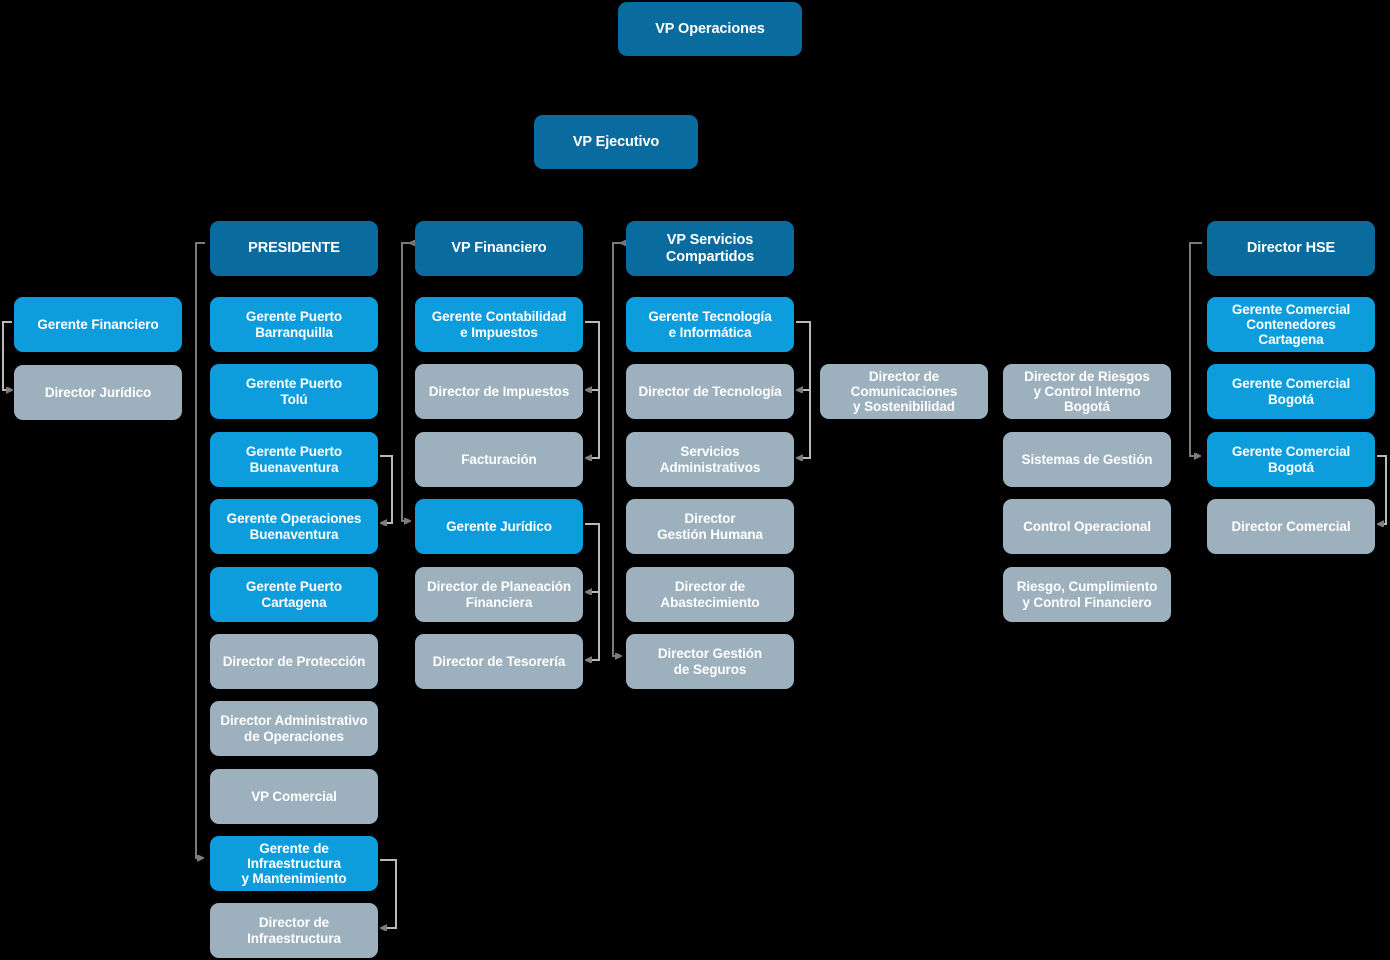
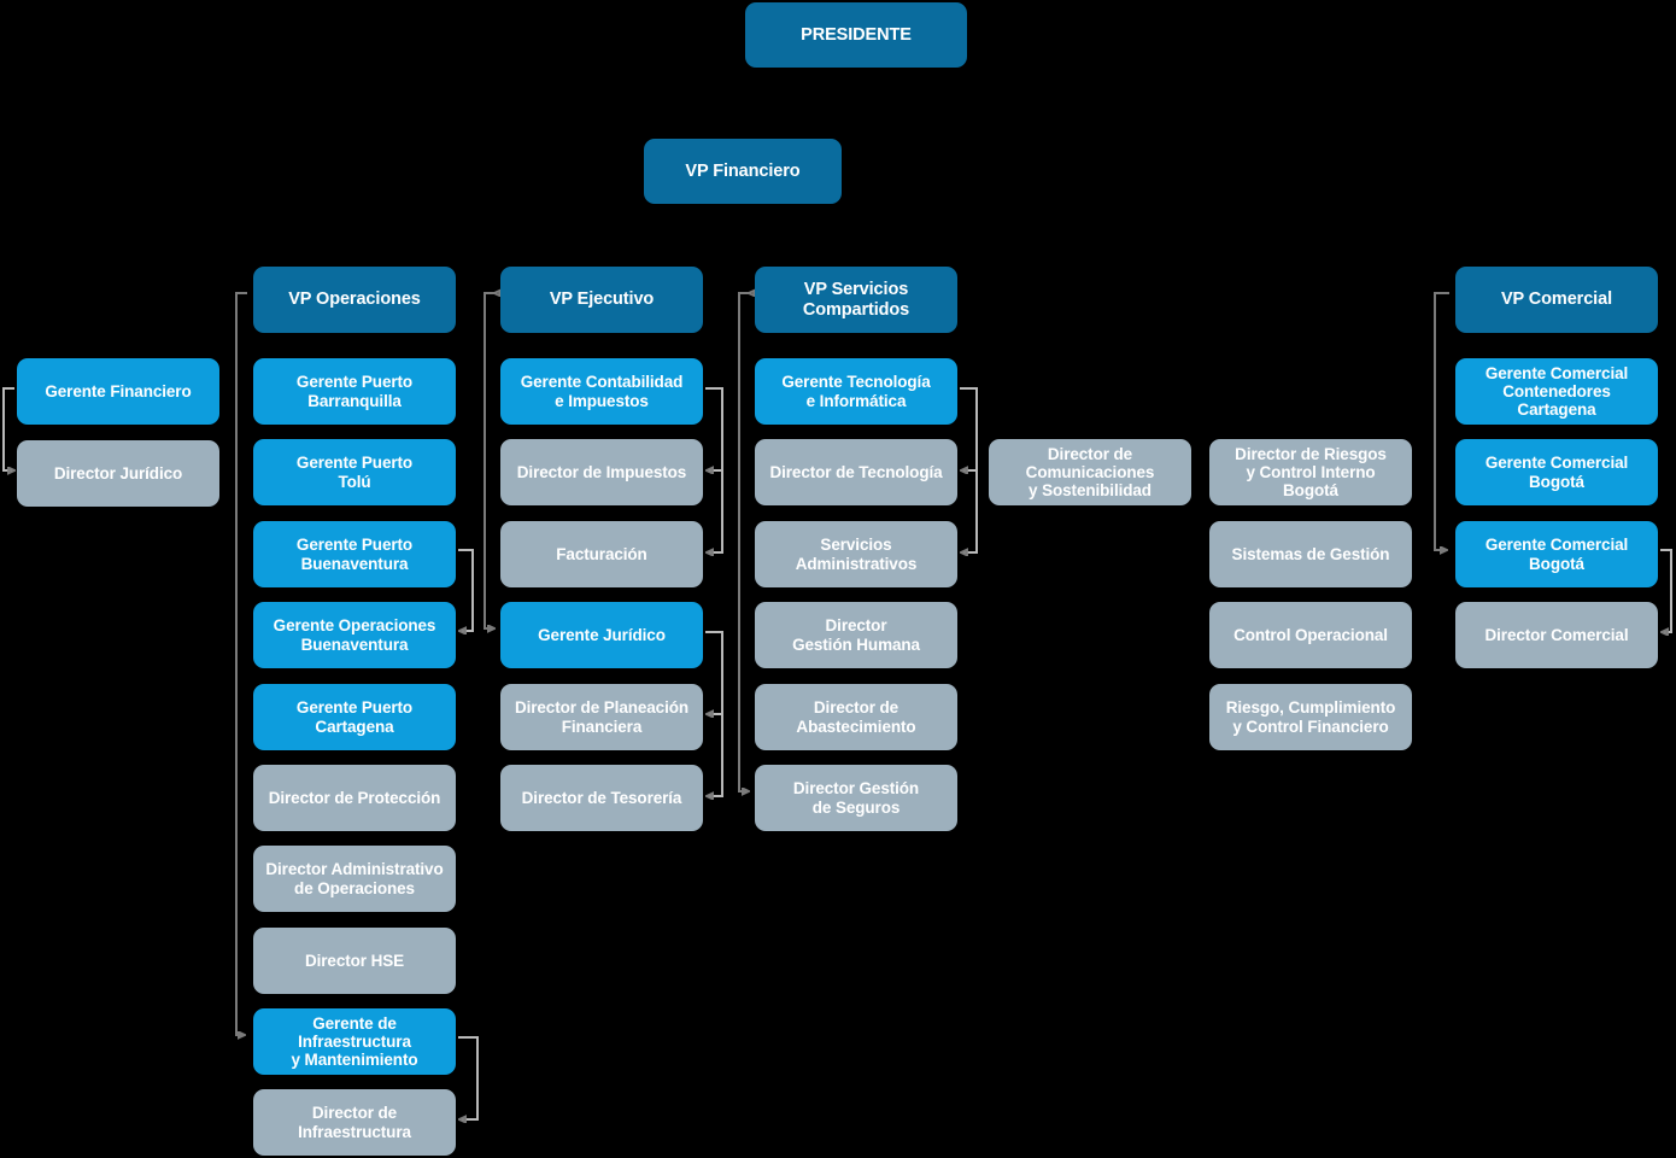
- VP Operaciones
+ PRESIDENTE
- VP Ejecutivo
+ VP Financiero
- PRESIDENTE
+ VP Operaciones
- VP Financiero
+ VP Ejecutivo
  VP Servicios
  Compartidos
- Director HSE
+ VP Comercial
  Gerente Financiero
  Director Jurídico
  Gerente Puerto
  Barranquilla
  Gerente Puerto
  Tolú
  Gerente Puerto
  Buenaventura
  Gerente Operaciones
  Buenaventura
  Gerente Puerto
  Cartagena
  Director de Protección
  Director Administrativo
  de Operaciones
- VP Comercial
+ Director HSE
  Gerente de
  Infraestructura
  y Mantenimiento
  Director de
  Infraestructura
  Gerente Contabilidad
  e Impuestos
  Director de Impuestos
  Facturación
  Gerente Jurídico
  Director de Planeación
  Financiera
  Director de Tesorería
  Gerente Tecnología
  e Informática
  Director de Tecnología
  Servicios
  Administrativos
  Director
  Gestión Humana
  Director de
  Abastecimiento
  Director Gestión
  de Seguros
  Director de
  Comunicaciones
  y Sostenibilidad
  Director de Riesgos
  y Control Interno
  Bogotá
  Sistemas de Gestión
  Control Operacional
  Riesgo, Cumplimiento
  y Control Financiero
  Gerente Comercial
  Contenedores
  Cartagena
  Gerente Comercial
  Bogotá
  Gerente Comercial
  Bogotá
  Director Comercial
